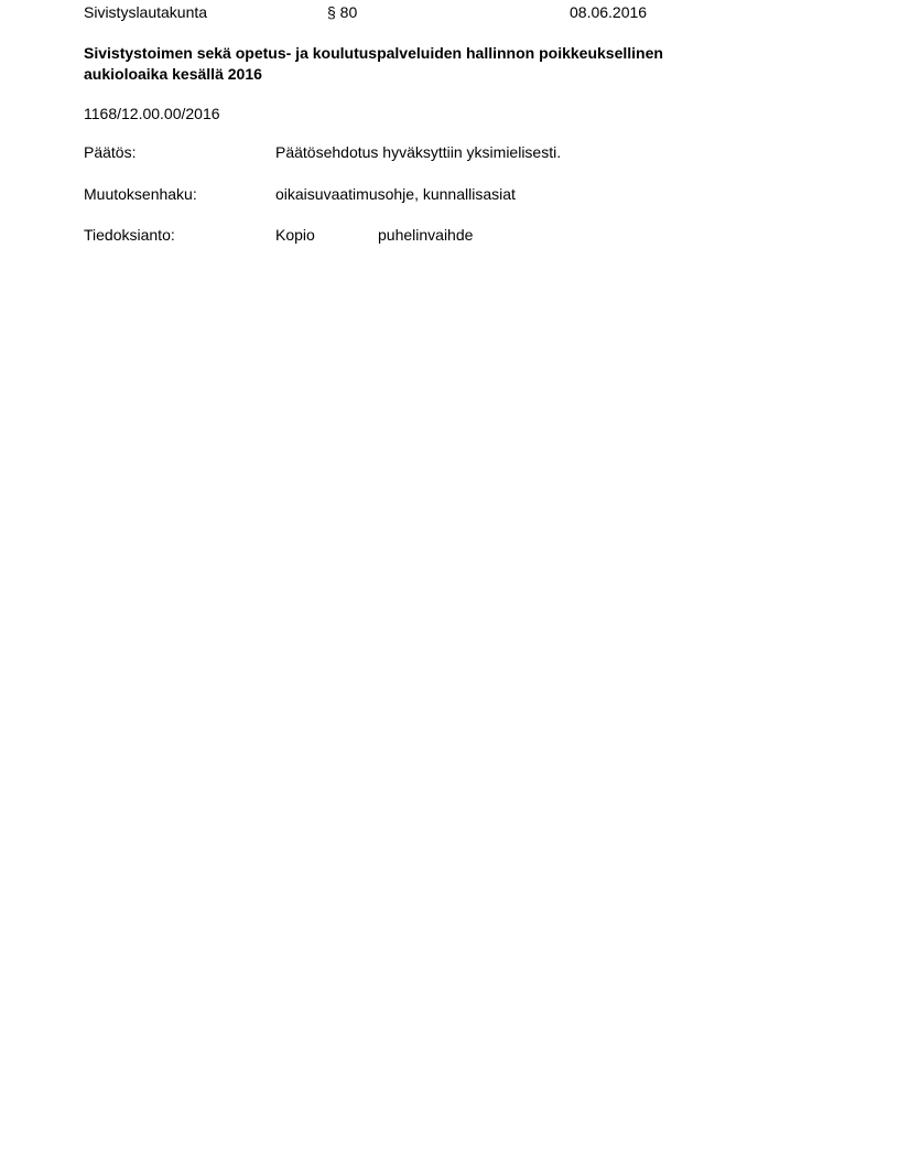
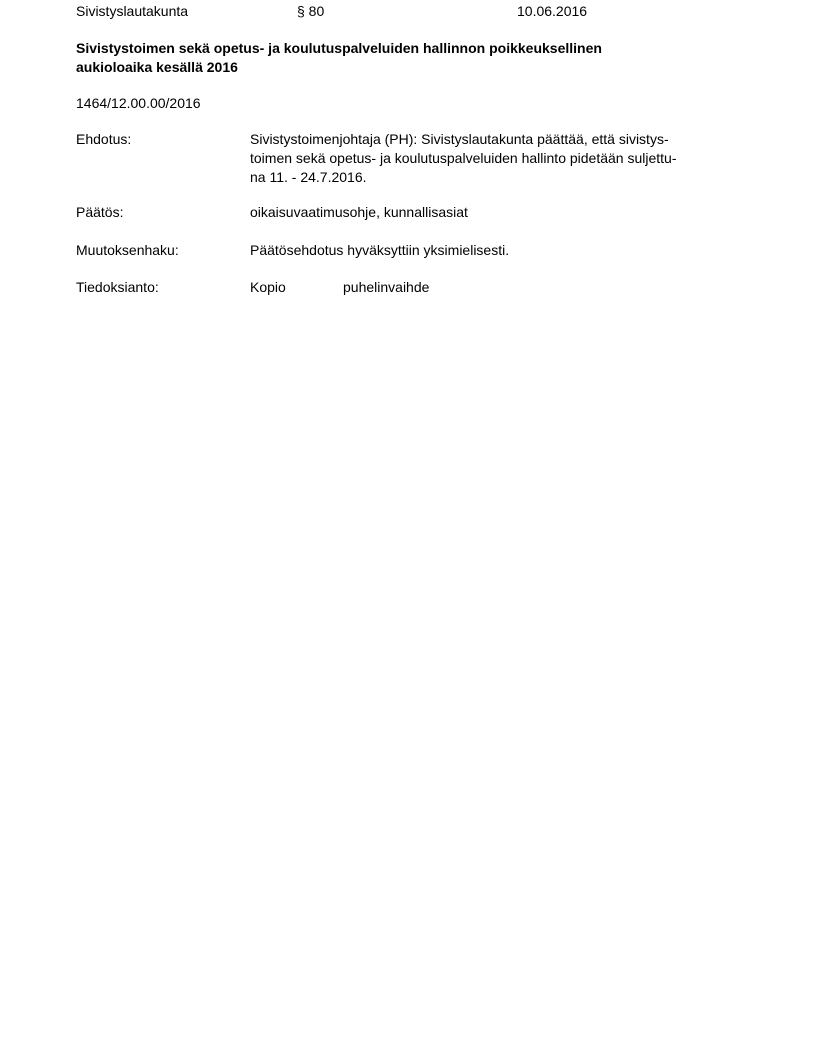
  Sivistyslautakunta
  § 80
- 08.06.2016
+ 10.06.2016
  Sivistystoimen sekä opetus- ja koulutuspalveluiden hallinnon poikkeuksellinen
  aukioloaika kesällä 2016
- 1168/12.00.00/2016
+ 1464/12.00.00/2016
+ Ehdotus:
+ Sivistystoimenjohtaja (PH): Sivistyslautakunta päättää, että sivistys-
+ toimen sekä opetus- ja koulutuspalveluiden hallinto pidetään suljettu-
+ na 11. - 24.7.2016.
  Päätös:
- Päätösehdotus hyväksyttiin yksimielisesti.
+ oikaisuvaatimusohje, kunnallisasiat
  Muutoksenhaku:
- oikaisuvaatimusohje, kunnallisasiat
+ Päätösehdotus hyväksyttiin yksimielisesti.
  Tiedoksianto:
  Kopio puhelinvaihde
